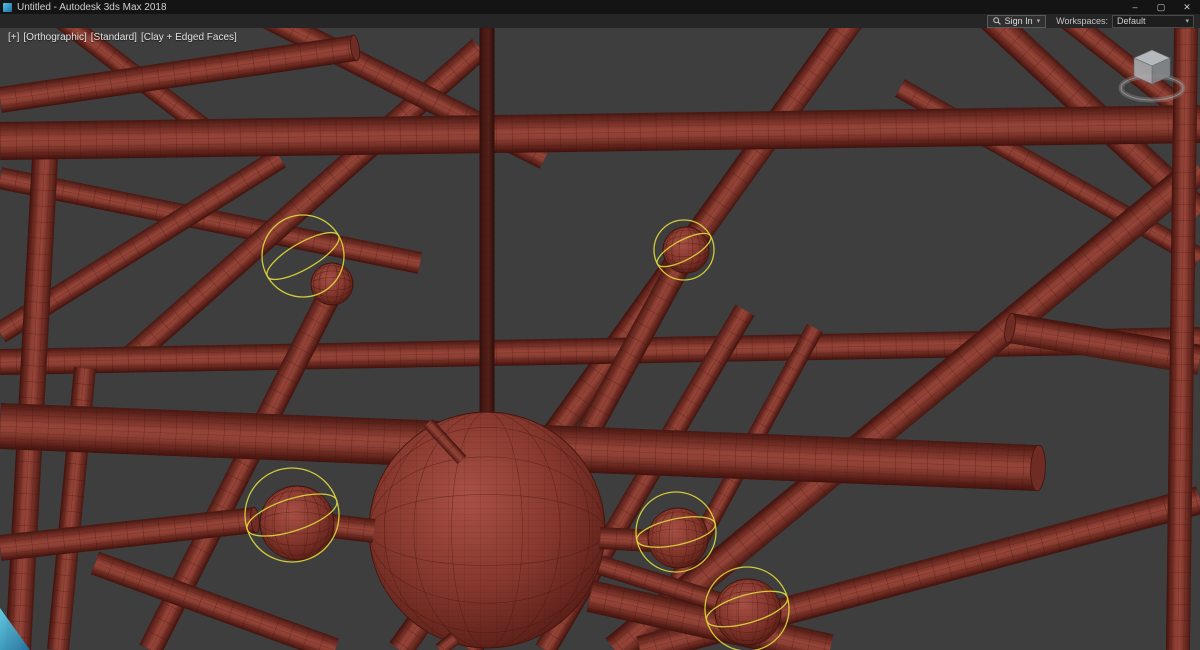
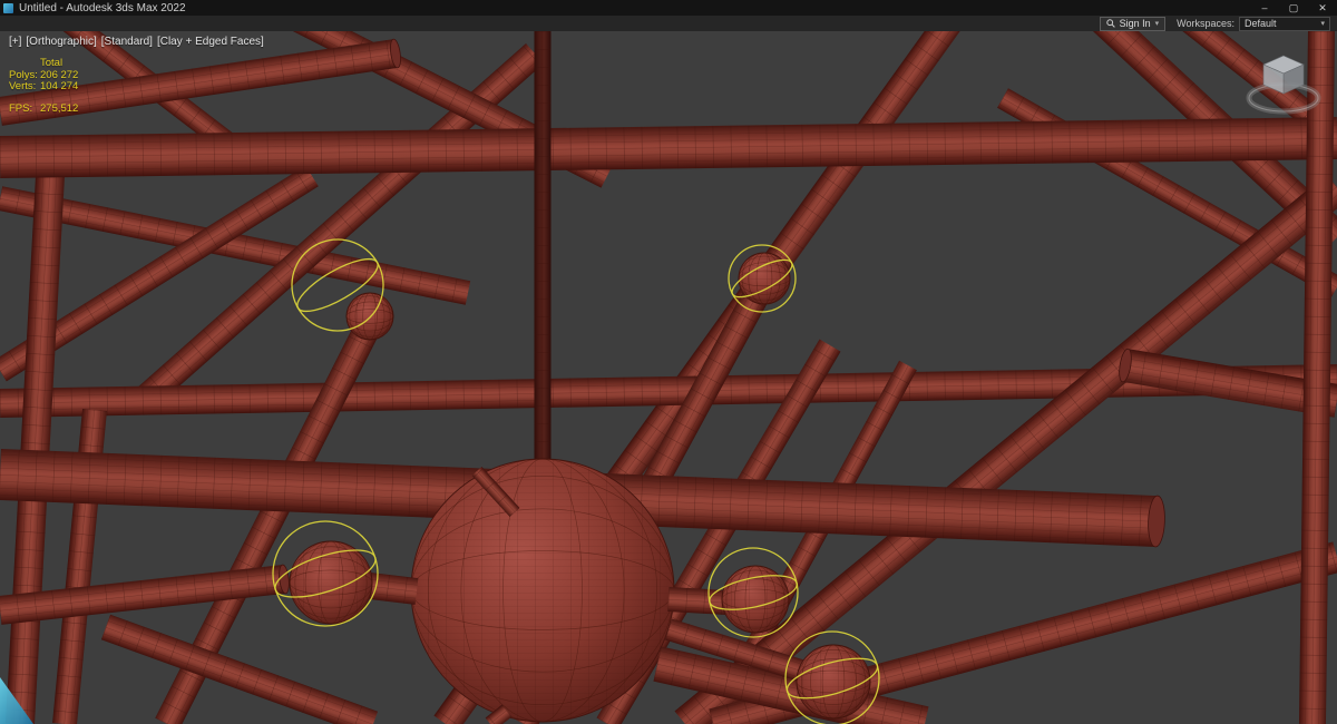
- Untitled - Autodesk 3ds Max 2018
+ Untitled - Autodesk 3ds Max 2022
  –
  ▢
  ✕
  Sign In
  Workspaces:
  Default
  [+]
  [Orthographic]
  [Standard]
  [Clay + Edged Faces]
+ Total
+ Polys:
+ 206 272
+ Verts:
+ 104 274
+ FPS:
+ 275,512
